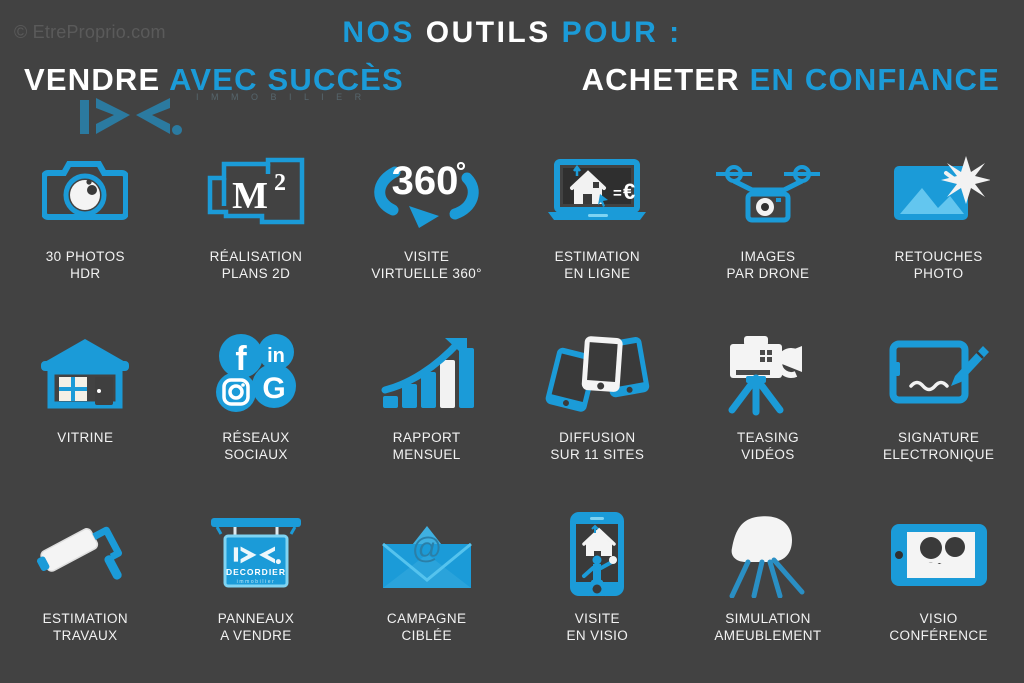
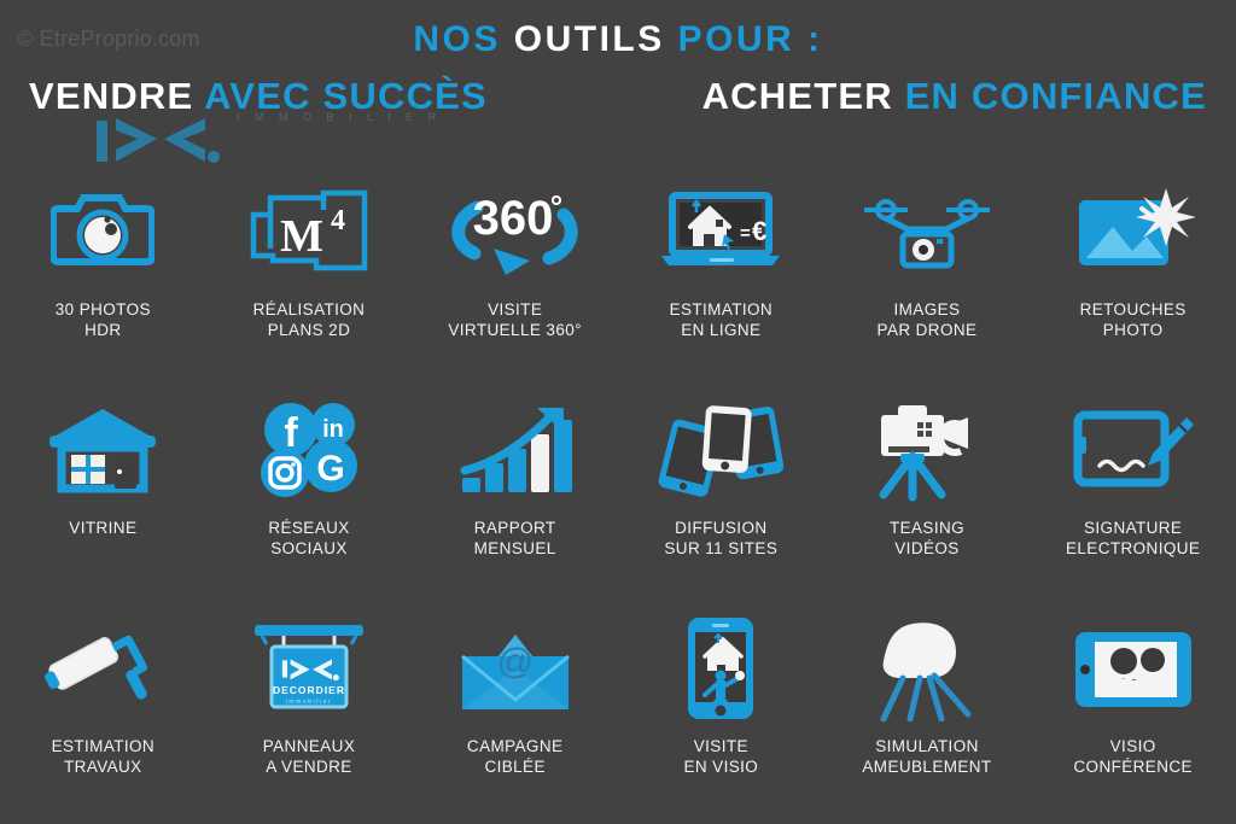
  © EtreProprio.com
  NOS OUTILS POUR :
  VENDRE AVEC SUCCÈS
  ACHETER EN CONFIANCE
  I M M O B I L I E R
  30 PHOTOS
  HDR
  M
- 2
+ 4
  RÉALISATION
  PLANS 2D
  360
  °
  VISITE
  VIRTUELLE 360°
  =
  €
  ESTIMATION
  EN LIGNE
  IMAGES
  PAR DRONE
  RETOUCHES
  PHOTO
  VITRINE
  f
  in
  G
  RÉSEAUX
  SOCIAUX
  RAPPORT
  MENSUEL
  DIFFUSION
  SUR 11 SITES
  TEASING
  VIDÉOS
  SIGNATURE
  ELECTRONIQUE
  ESTIMATION
  TRAVAUX
  DECORDIER
  PANNEAUX
  A VENDRE
  @
  CAMPAGNE
  CIBLÉE
  VISITE
  EN VISIO
  SIMULATION
  AMEUBLEMENT
  VISIO
  CONFÉRENCE
